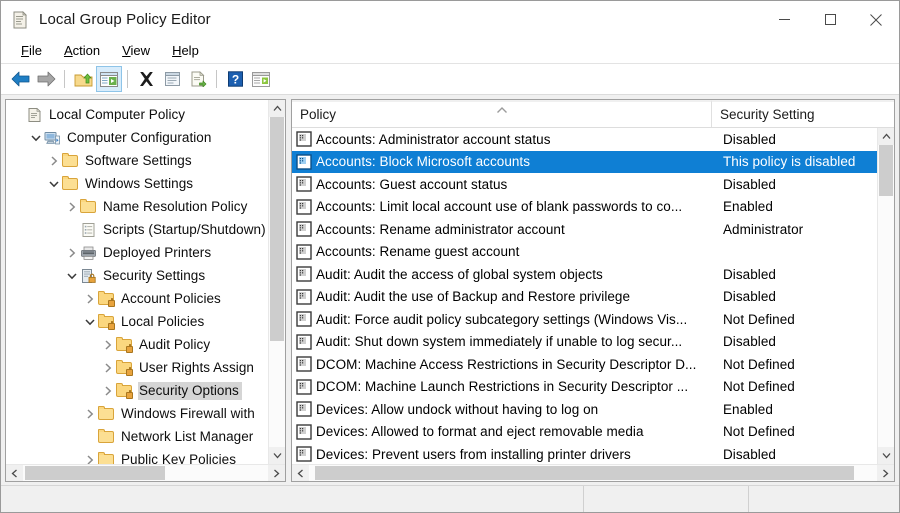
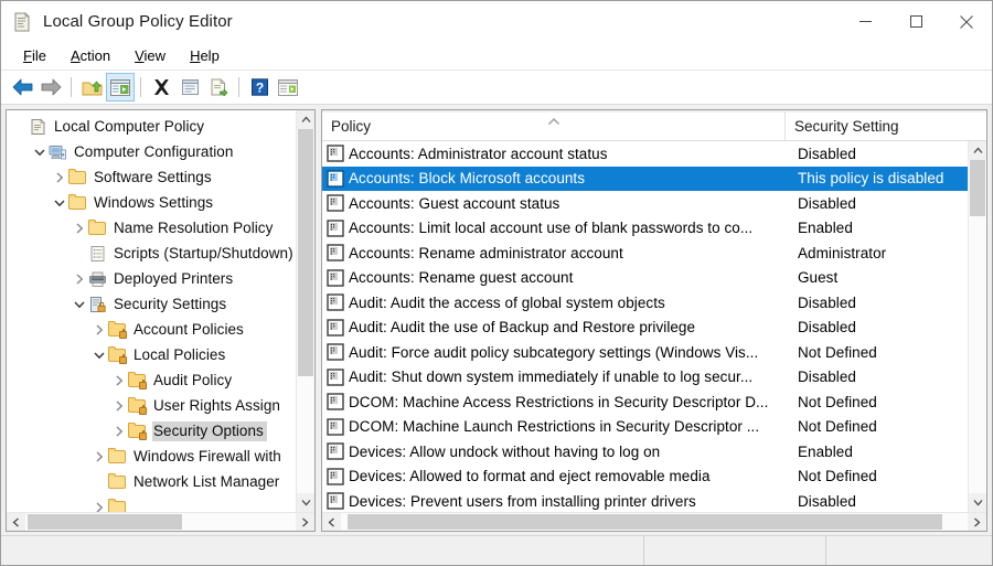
  Local Group Policy Editor
  File
  Action
  View
  Help
  ?
  Local Computer Policy
  Computer Configuration
  Software Settings
  Windows Settings
  Name Resolution Policy
  Scripts (Startup/Shutdown)
  Deployed Printers
  Security Settings
  Account Policies
  Local Policies
  Audit Policy
  User Rights Assign
  Security Options
  Windows Firewall with
  Network List Manager
- Public Key Policies
  Policy
  Security Setting
  Accounts: Administrator account status
  Disabled
  Accounts: Block Microsoft accounts
  This policy is disabled
  Accounts: Guest account status
  Disabled
  Accounts: Limit local account use of blank passwords to co...
  Enabled
  Accounts: Rename administrator account
  Administrator
  Accounts: Rename guest account
+ Guest
  Audit: Audit the access of global system objects
  Disabled
  Audit: Audit the use of Backup and Restore privilege
  Disabled
  Audit: Force audit policy subcategory settings (Windows Vis...
  Not Defined
  Audit: Shut down system immediately if unable to log secur...
  Disabled
  DCOM: Machine Access Restrictions in Security Descriptor D...
  Not Defined
  DCOM: Machine Launch Restrictions in Security Descriptor ...
  Not Defined
  Devices: Allow undock without having to log on
  Enabled
  Devices: Allowed to format and eject removable media
  Not Defined
  Devices: Prevent users from installing printer drivers
  Disabled
